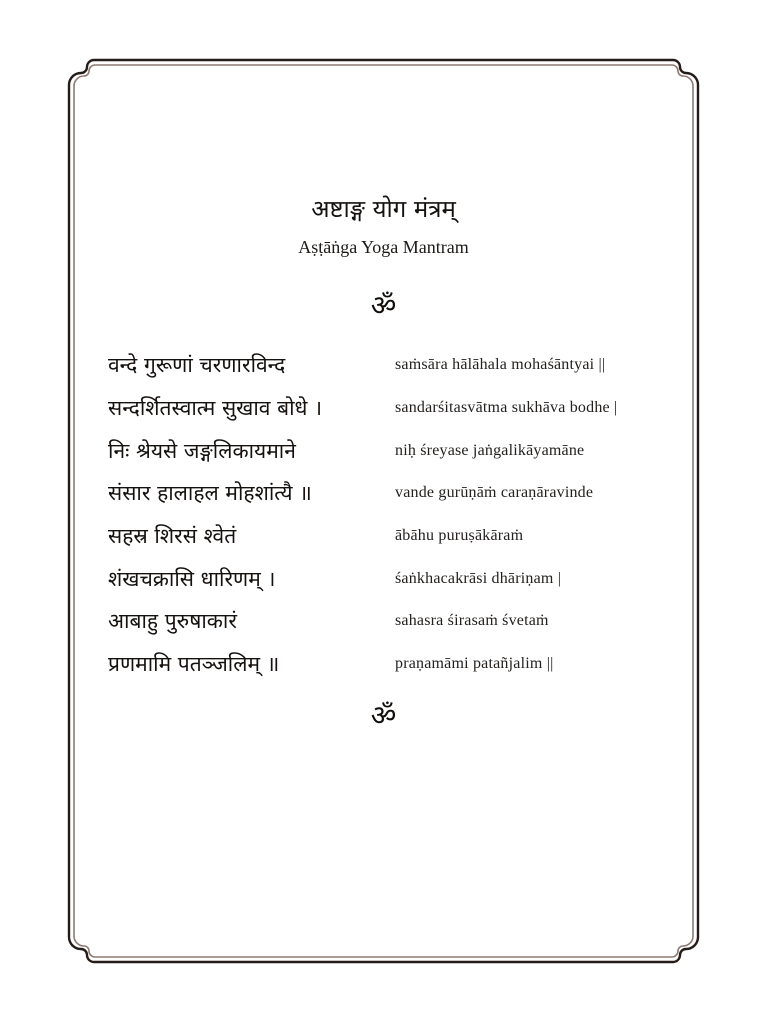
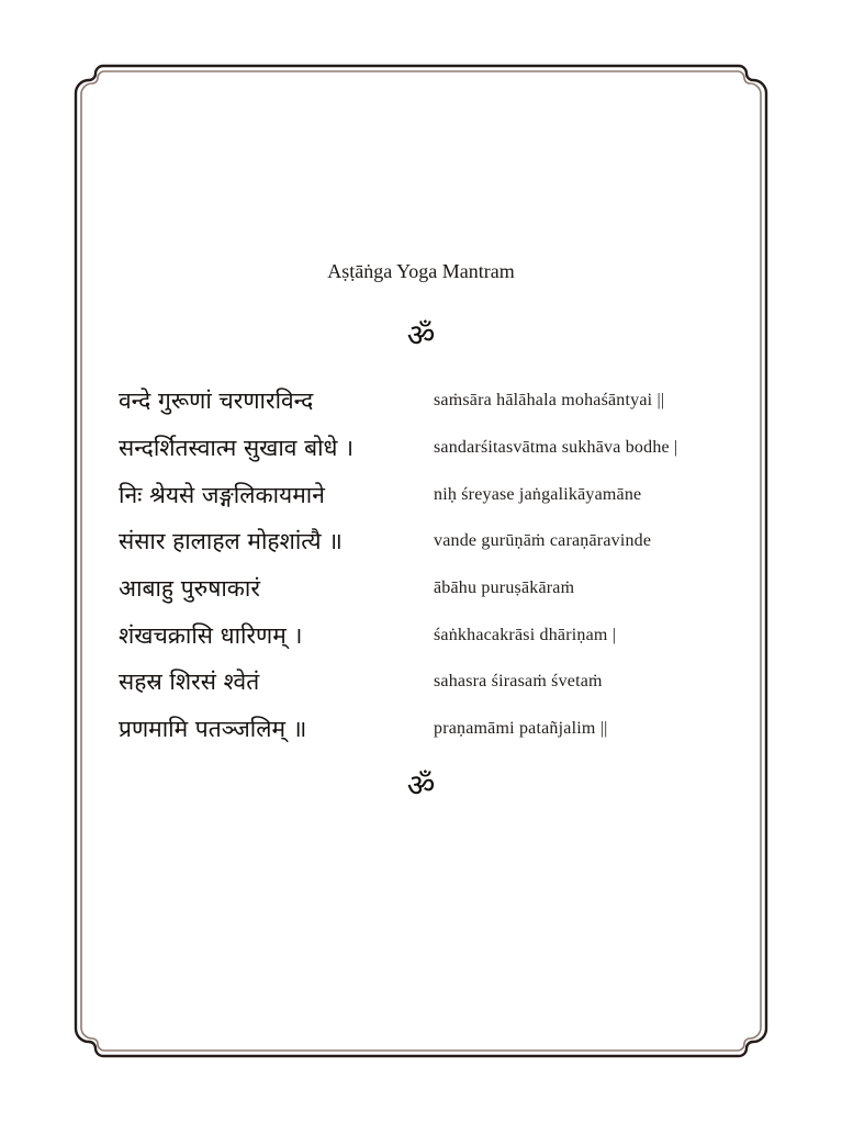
- अष्टाङ्ग योग मंत्रम्
  Aṣṭāṅga Yoga Mantram
  ॐ
  वन्दे गुरूणां चरणारविन्द
  saṁsāra hālāhala mohaśāntyai ||
  सन्दर्शितस्वात्म सुखाव बोधे ।
  sandarśitasvātma sukhāva bodhe |
  निः श्रेयसे जङ्गलिकायमाने
  niḥ śreyase jaṅgalikāyamāne
  संसार हालाहल मोहशांत्यै ॥
  vande gurūṇāṁ caraṇāravinde
- सहस्र शिरसं श्वेतं
+ आबाहु पुरुषाकारं
  ābāhu puruṣākāraṁ
  शंखचक्रासि धारिणम् ।
  śaṅkhacakrāsi dhāriṇam |
- आबाहु पुरुषाकारं
+ सहस्र शिरसं श्वेतं
  sahasra śirasaṁ śvetaṁ
  प्रणमामि पतञ्जलिम् ॥
  praṇamāmi patañjalim ||
  ॐ
